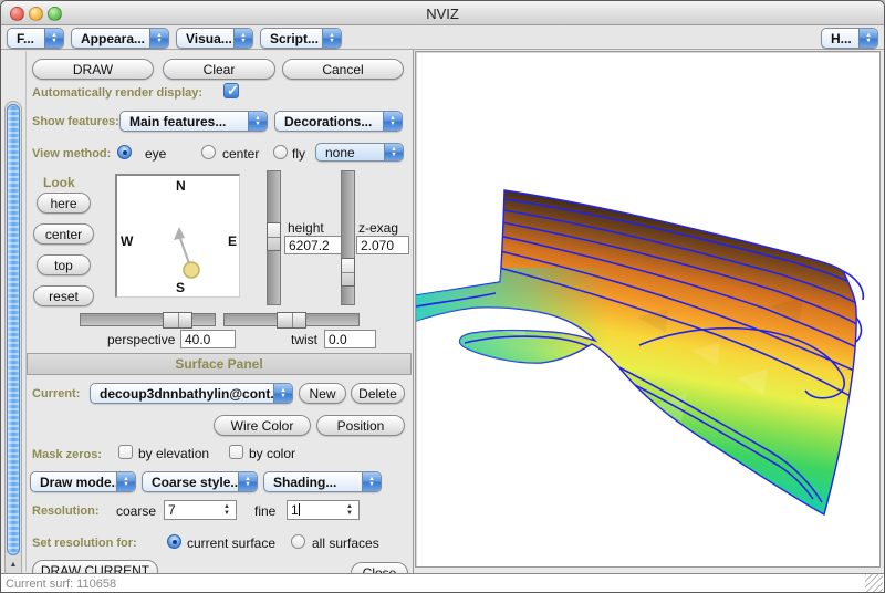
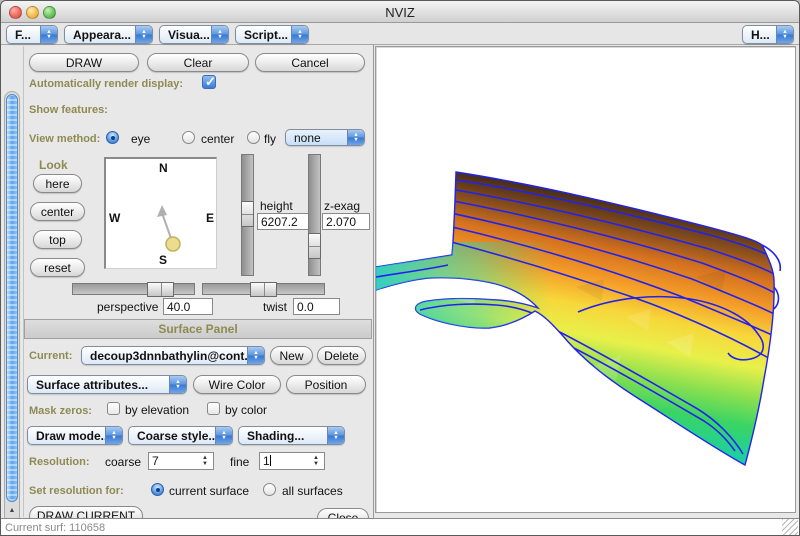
  NVIZ
  F...
  Appeara...
  Visua...
  Script...
  H...
  DRAW
  Clear
  Cancel
  Automatically render display:
  Show features:
- Main features...
- Decorations...
  View method:
  eye
  center
  fly
  none
  Look
  here
  center
  top
  reset
  N
  S
  W
  E
  height
  6207.2
  z-exag
  2.070
  perspective
  40.0
  twist
  0.0
  Surface Panel
  Current:
  decoup3dnnbathylin@cont
  New
  Delete
+ Surface attributes...
  Wire Color
  Position
  Mask zeros:
  by elevation
  by color
  Draw mode.
  Coarse style..
  Shading...
  Resolution:
  coarse
  7
  fine
  1
  Set resolution for:
  current surface
  all surfaces
  DRAW CURRENT
  Current surf: 110658
